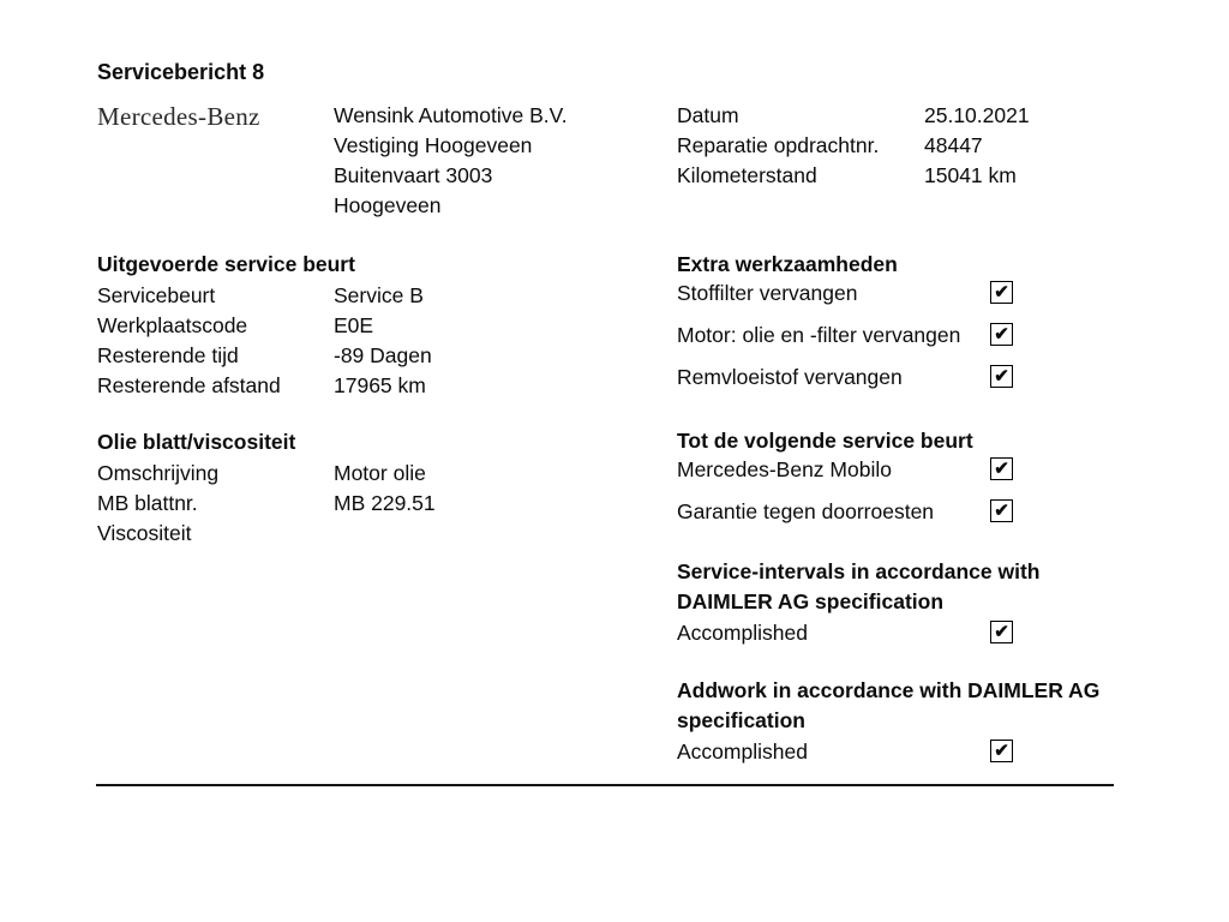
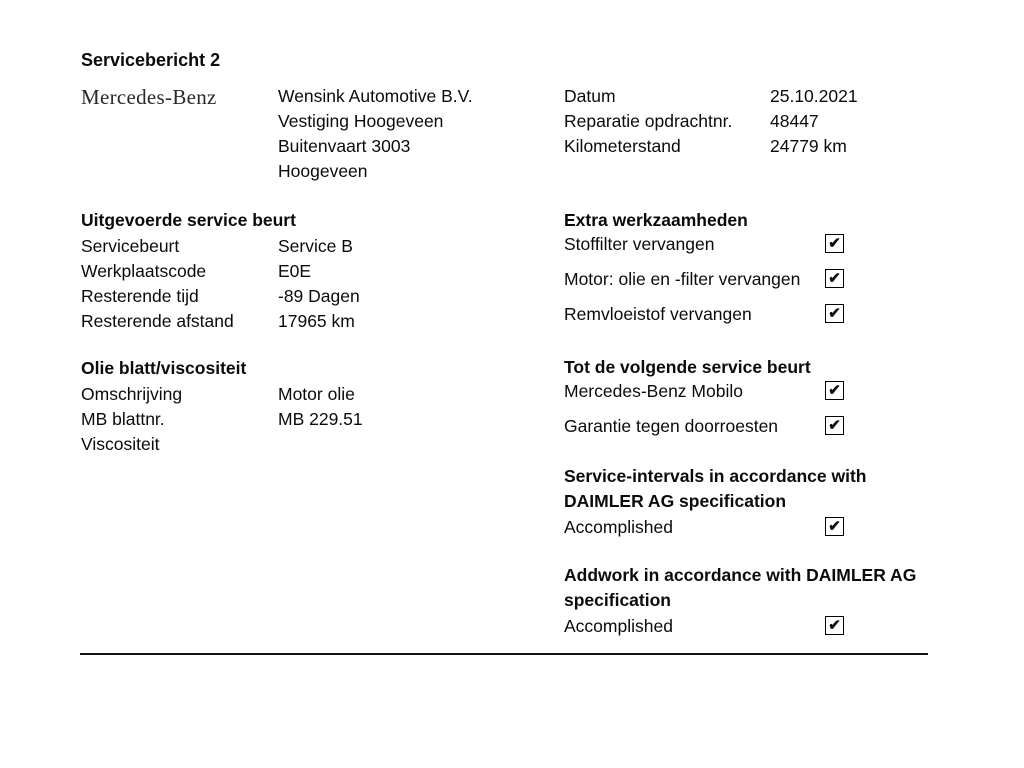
- Servicebericht 8
+ Servicebericht 2
  Mercedes-Benz
  Wensink Automotive B.V.
  Vestiging Hoogeveen
  Buitenvaart 3003
  Hoogeveen
  Datum
  25.10.2021
  Reparatie opdrachtnr.
  48447
  Kilometerstand
- 15041 km
+ 24779 km
  Uitgevoerde service beurt
  Servicebeurt
  Service B
  Werkplaatscode
  E0E
  Resterende tijd
  -89 Dagen
  Resterende afstand
  17965 km
  Olie blatt/viscositeit
  Omschrijving
  Motor olie
  MB blattnr.
  MB 229.51
  Viscositeit
  Extra werkzaamheden
  Stoffilter vervangen
  ✔
  Motor: olie en -filter vervangen
  ✔
  Remvloeistof vervangen
  ✔
  Tot de volgende service beurt
  Mercedes-Benz Mobilo
  ✔
  Garantie tegen doorroesten
  ✔
  Service-intervals in accordance with
  DAIMLER AG specification
  Accomplished
  ✔
  Addwork in accordance with DAIMLER AG
  specification
  Accomplished
  ✔
